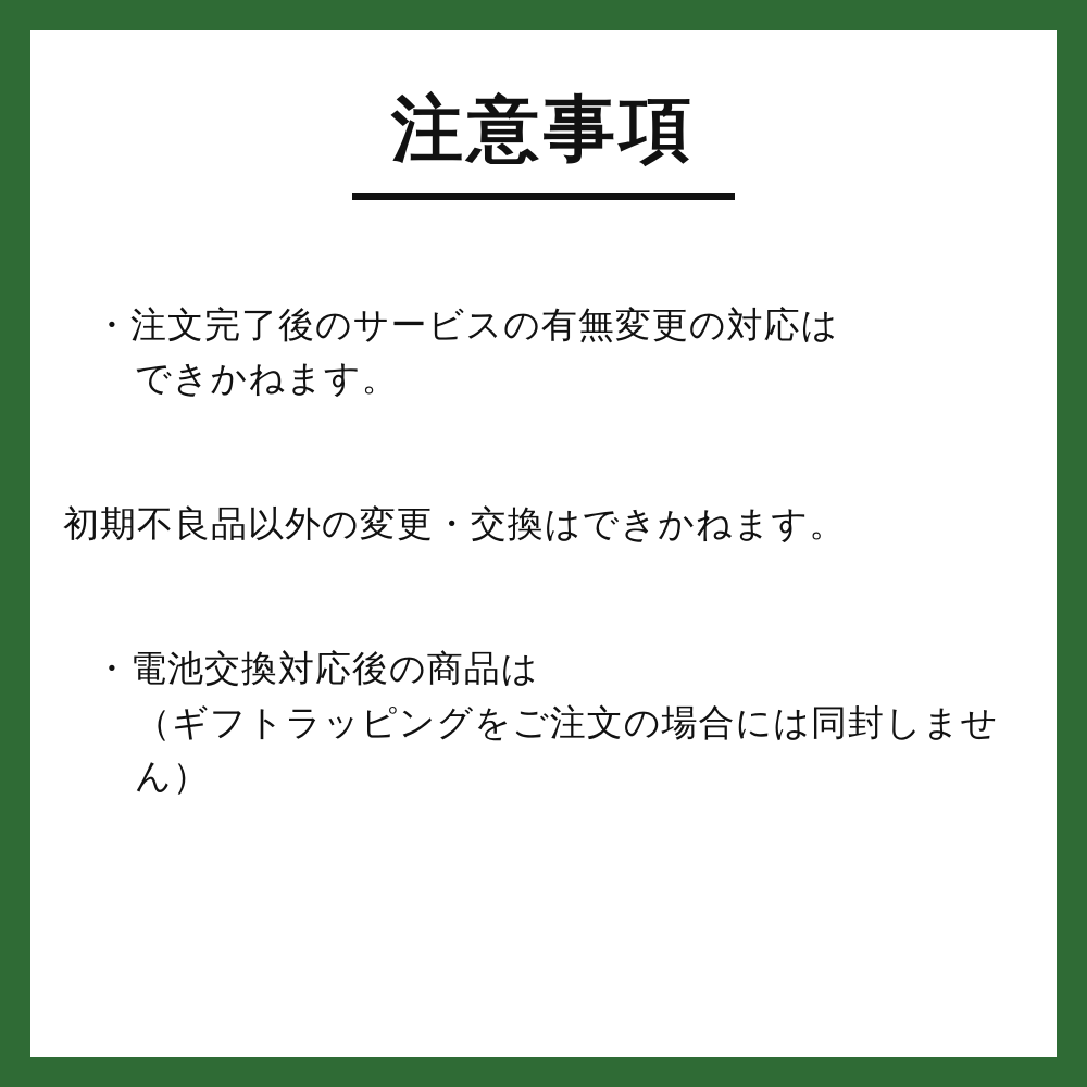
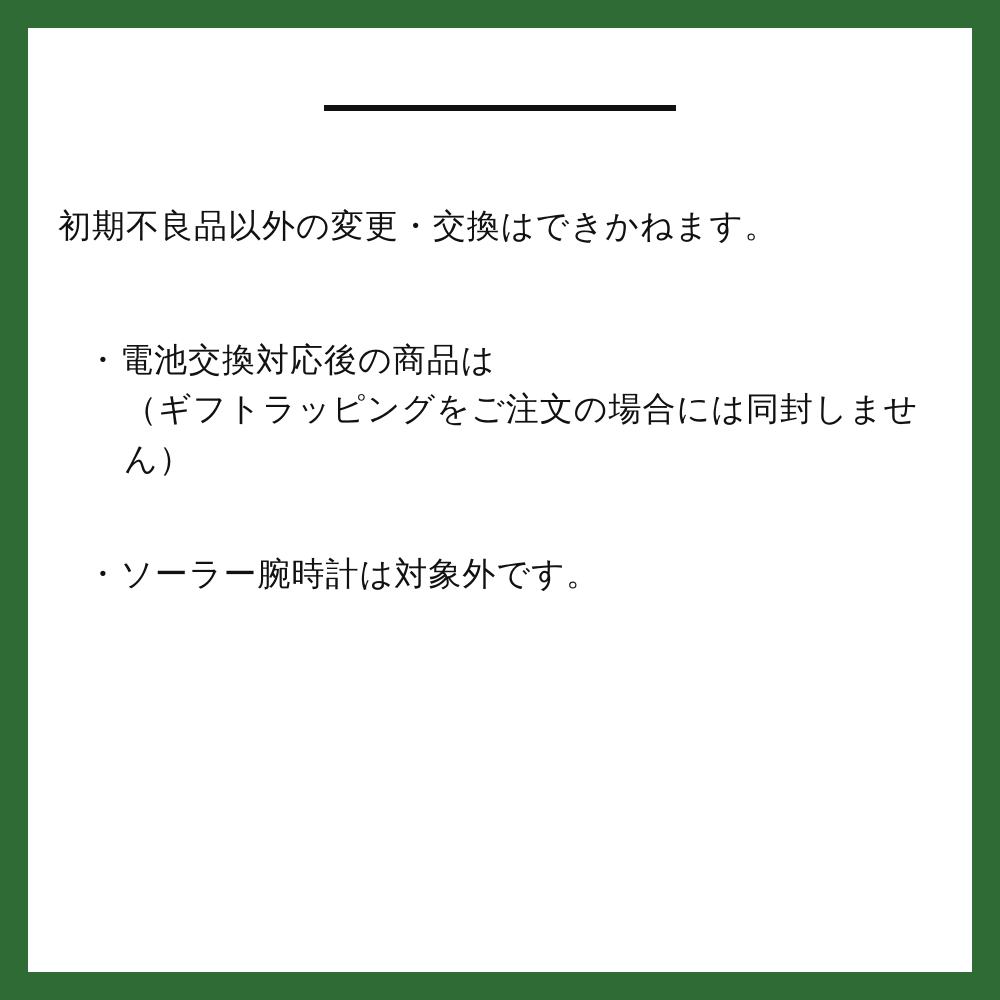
- 注意事項
- ・注文完了後のサービスの有無変更の対応は
- できかねます。
  初期不良品以外の変更・交換はできかねます。
  ・電池交換対応後の商品は
  （ギフトラッピングをご注文の場合には同封しません）
+ ・ソーラー腕時計は対象外です。
